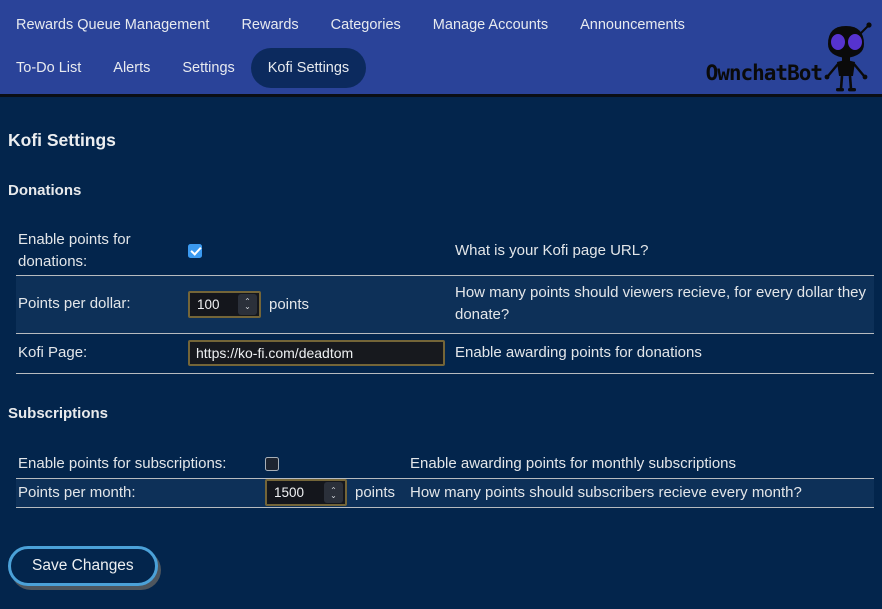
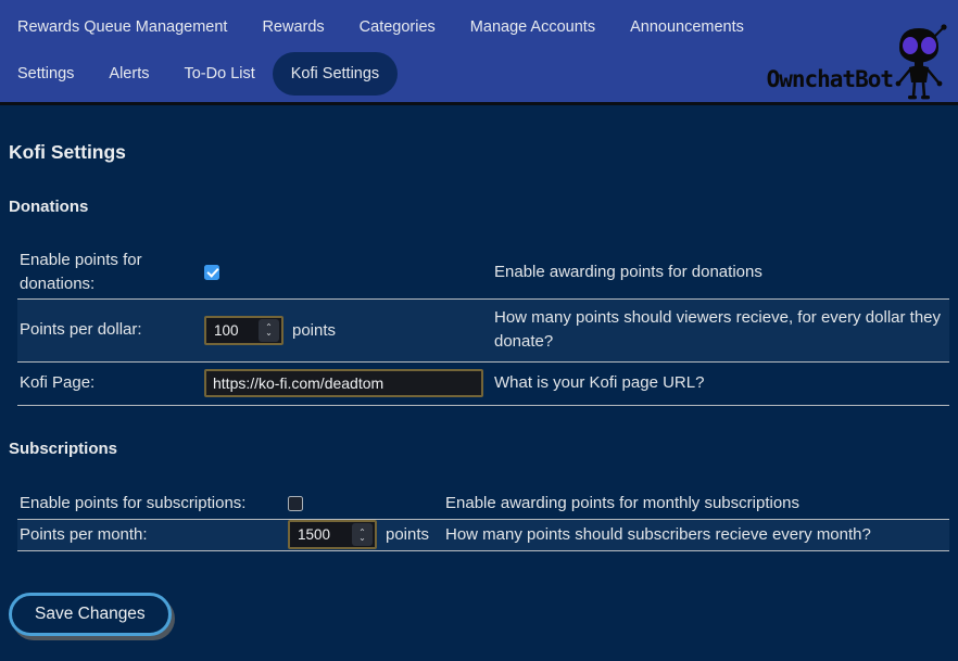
  Rewards Queue Management
  Rewards
  Categories
  Manage Accounts
  Announcements
- To-Do List
+ Settings
  Alerts
- Settings
+ To-Do List
  Kofi Settings
  OwnchatBot
  Kofi Settings
  Donations
  Enable points for donations:
- What is your Kofi page URL?
+ Enable awarding points for donations
  Points per dollar:
  100
  ⌃
  ⌄
  points
  How many points should viewers recieve, for every dollar they donate?
  Kofi Page:
  https://ko-fi.com/deadtom
- Enable awarding points for donations
+ What is your Kofi page URL?
  Subscriptions
  Enable points for subscriptions:
  Enable awarding points for monthly subscriptions
  Points per month:
  1500
  ⌃
  ⌄
  points
  How many points should subscribers recieve every month?
  Save Changes
